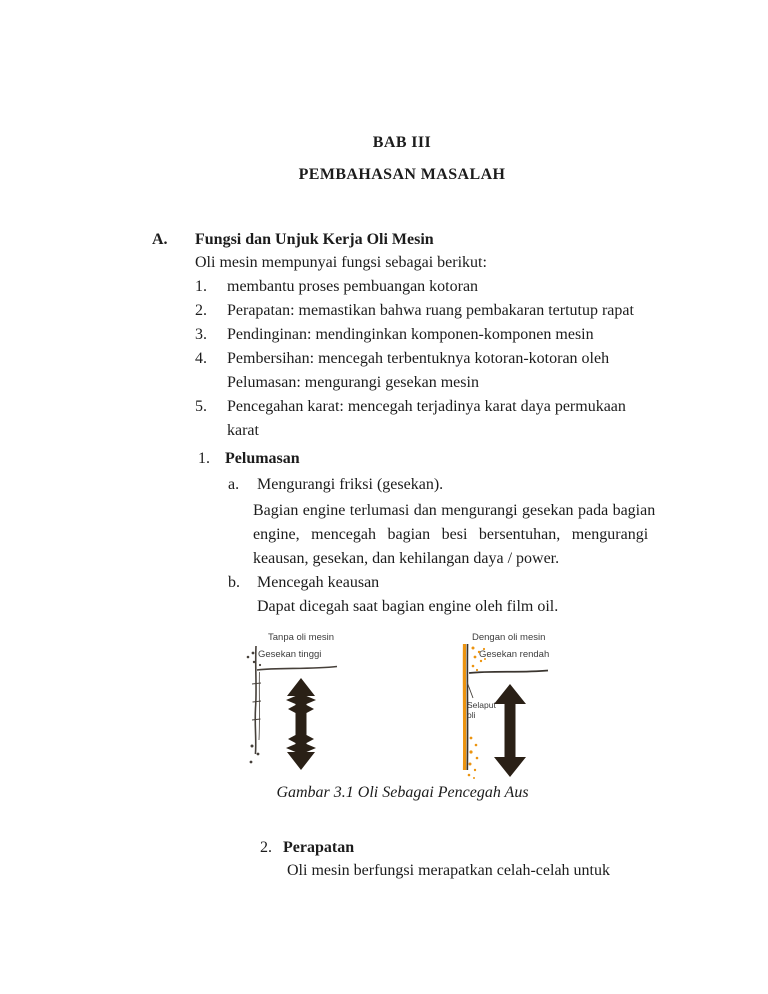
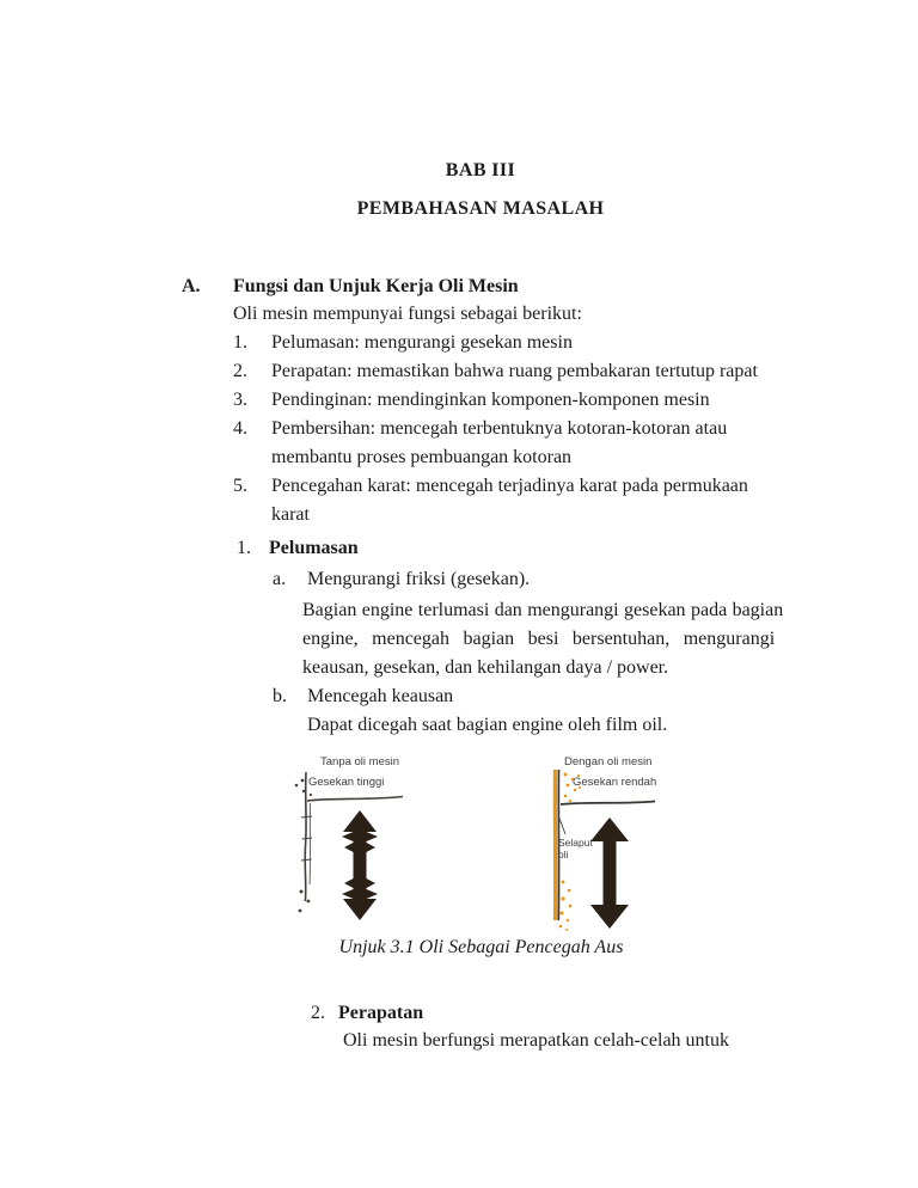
  BAB III
  PEMBAHASAN MASALAH
  A.
  Fungsi dan Unjuk Kerja Oli Mesin
  Oli mesin mempunyai fungsi sebagai berikut:
  1.
- membantu proses pembuangan kotoran
+ Pelumasan: mengurangi gesekan mesin
  2.
  Perapatan: memastikan bahwa ruang pembakaran tertutup rapat
  3.
  Pendinginan: mendinginkan komponen-komponen mesin
  4.
- Pembersihan: mencegah terbentuknya kotoran-kotoran oleh
+ Pembersihan: mencegah terbentuknya kotoran-kotoran atau
- Pelumasan: mengurangi gesekan mesin
+ membantu proses pembuangan kotoran
  5.
- Pencegahan karat: mencegah terjadinya karat daya permukaan karat
+ Pencegahan karat: mencegah terjadinya karat pada permukaan karat
  1.
  Pelumasan
  a.
  Mengurangi friksi (gesekan).
  Bagian engine terlumasi dan mengurangi gesekan pada bagian
  engine, mencegah bagian besi bersentuhan, mengurangi
  keausan, gesekan, dan kehilangan daya / power.
  b.
  Mencegah keausan
  Dapat dicegah saat bagian engine oleh film oil.
  Tanpa oli mesin
  Gesekan tinggi
  Dengan oli mesin
  Gesekan rendah
  Selaput
  oli
- Gambar 3.1 Oli Sebagai Pencegah Aus
+ Unjuk 3.1 Oli Sebagai Pencegah Aus
  2.
  Perapatan
  Oli mesin berfungsi merapatkan celah-celah untuk
